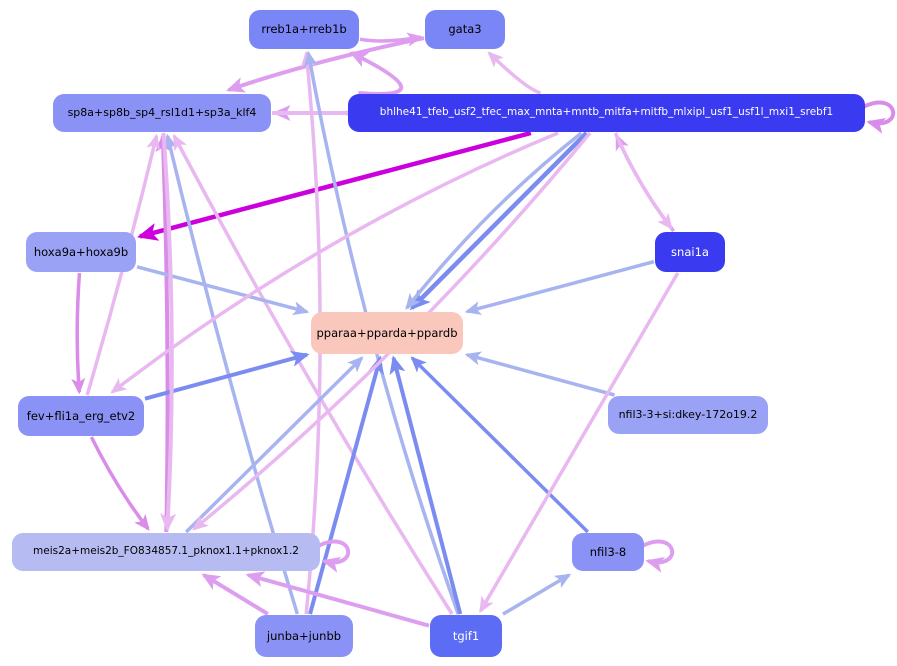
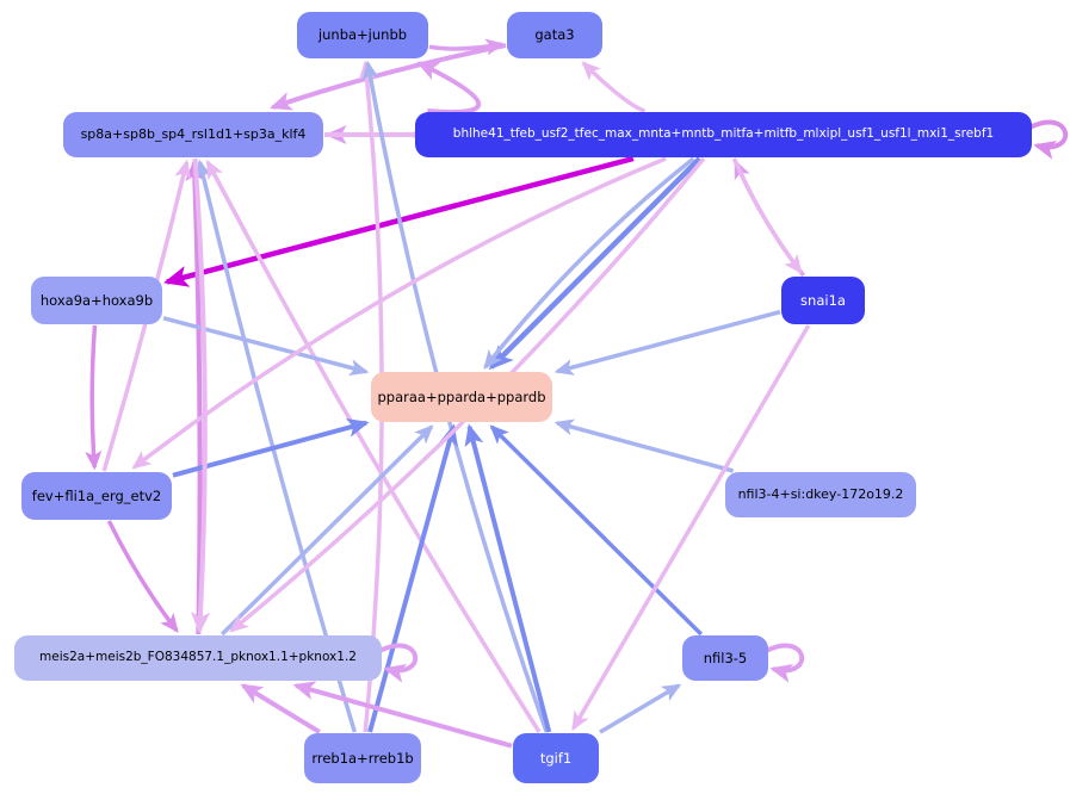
- rreb1a+rreb1b
+ junba+junbb
  gata3
  sp8a+sp8b_sp4_rsl1d1+sp3a_klf4
  bhlhe41_tfeb_usf2_tfec_max_mnta+mntb_mitfa+mitfb_mlxipl_usf1_usf1l_mxi1_srebf1
  hoxa9a+hoxa9b
  snai1a
  pparaa+pparda+ppardb
  fev+fli1a_erg_etv2
- nfil3-3+si:dkey-172o19.2
+ nfil3-4+si:dkey-172o19.2
  meis2a+meis2b_FO834857.1_pknox1.1+pknox1.2
- nfil3-8
+ nfil3-5
- junba+junbb
+ rreb1a+rreb1b
  tgif1
